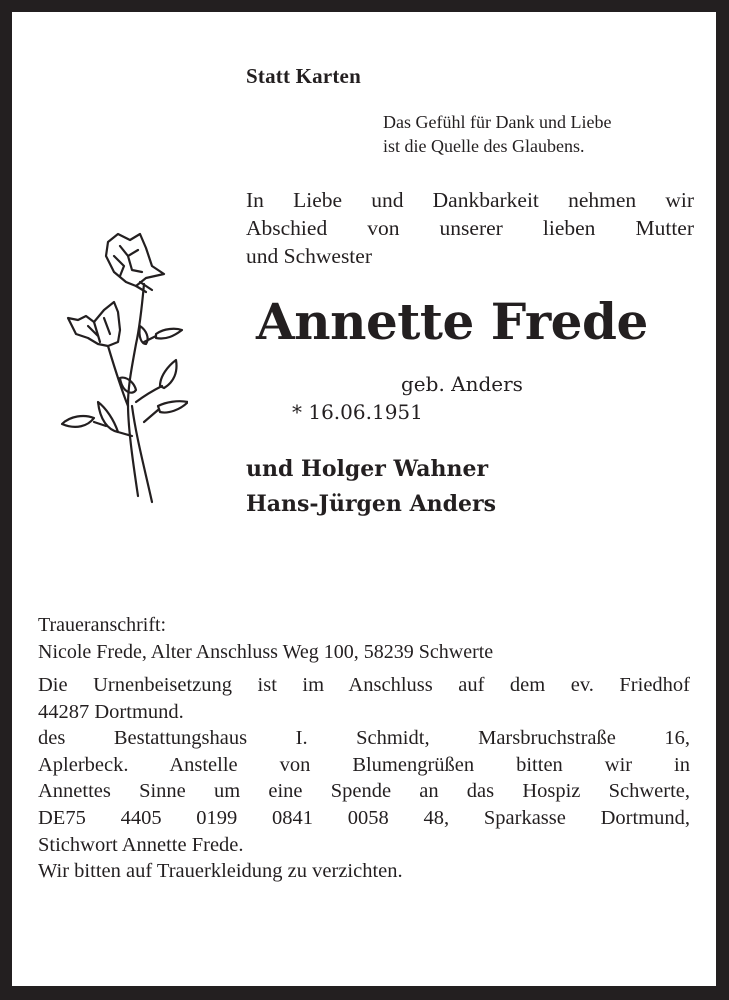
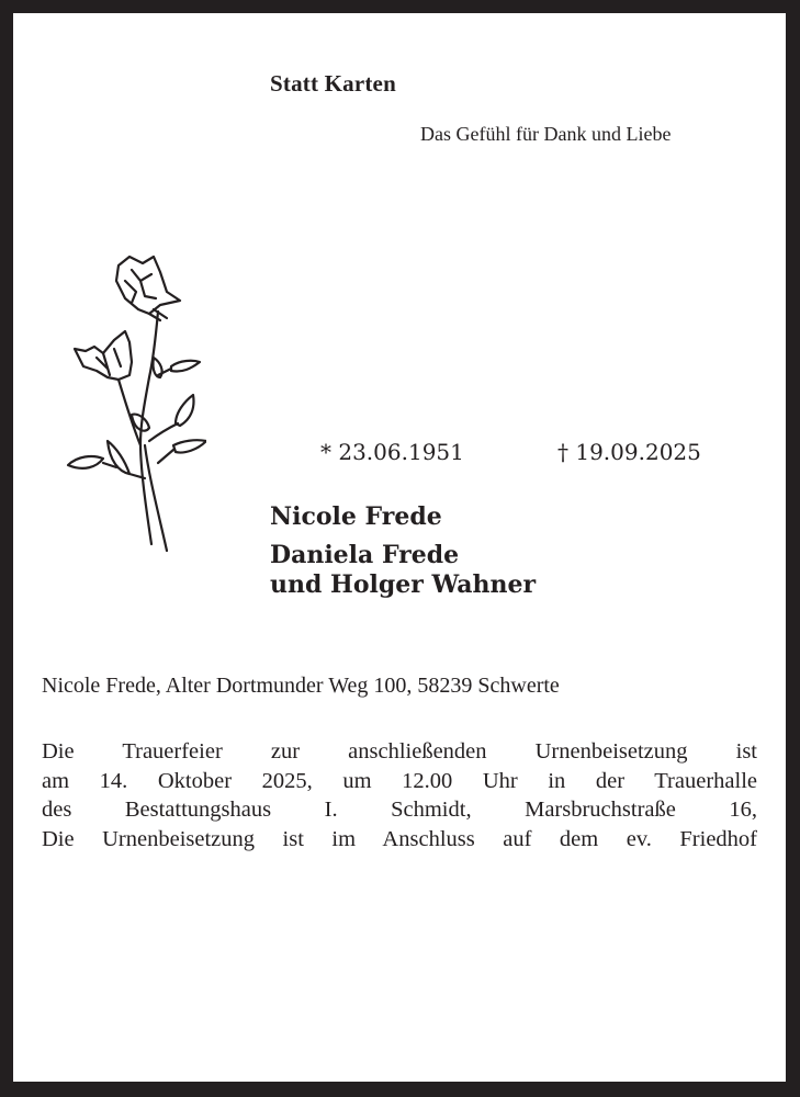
  Statt Karten
  Das Gefühl für Dank und Liebe
- ist die Quelle des Glaubens.
- In Liebe und Dankbarkeit nehmen wir
- Abschied von unserer lieben Mutter
- und Schwester
- Annette Frede
- geb. Anders
- * 16.06.1951
+ * 23.06.1951
+ † 19.09.2025
+ Nicole Frede
+ Daniela Frede
  und Holger Wahner
- Hans-Jürgen Anders
- Traueranschrift:
- Nicole Frede, Alter Anschluss Weg 100, 58239 Schwerte
+ Nicole Frede, Alter Dortmunder Weg 100, 58239 Schwerte
+ Die Trauerfeier zur anschließenden Urnenbeisetzung ist
+ am 14. Oktober 2025, um 12.00 Uhr in der Trauerhalle
- Die Urnenbeisetzung ist im Anschluss auf dem ev. Friedhof
+ des Bestattungshaus I. Schmidt, Marsbruchstraße 16,
- 44287 Dortmund.
- des Bestattungshaus I. Schmidt, Marsbruchstraße 16,
+ Die Urnenbeisetzung ist im Anschluss auf dem ev. Friedhof
- Aplerbeck. Anstelle von Blumengrüßen bitten wir in
- Annettes Sinne um eine Spende an das Hospiz Schwerte,
- DE75 4405 0199 0841 0058 48, Sparkasse Dortmund,
- Stichwort Annette Frede.
- Wir bitten auf Trauerkleidung zu verzichten.
